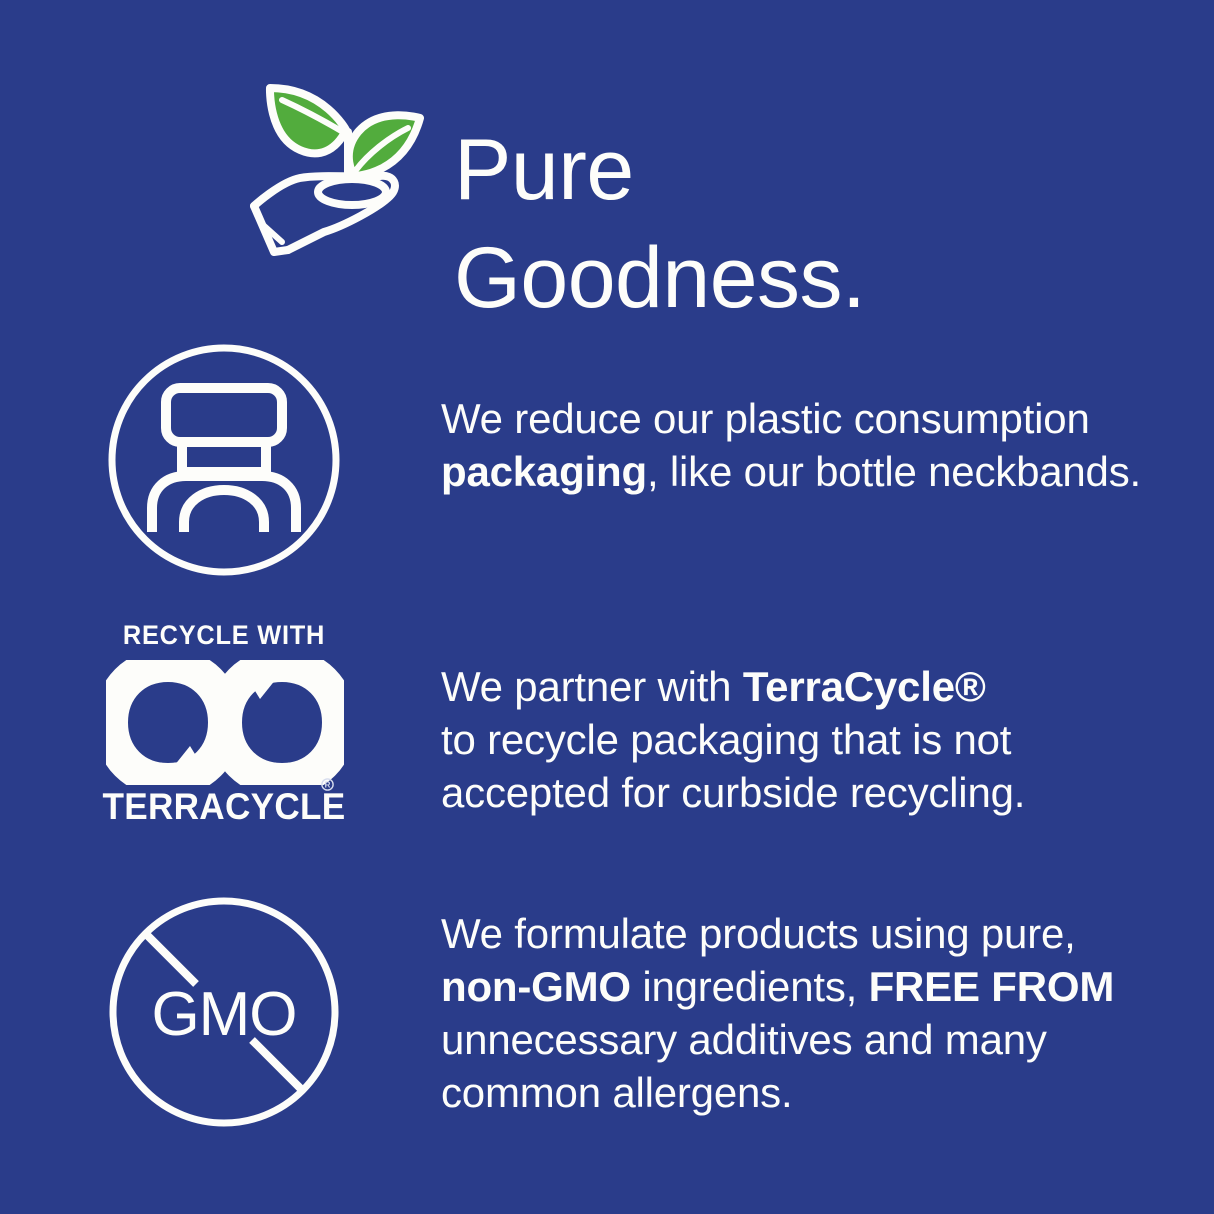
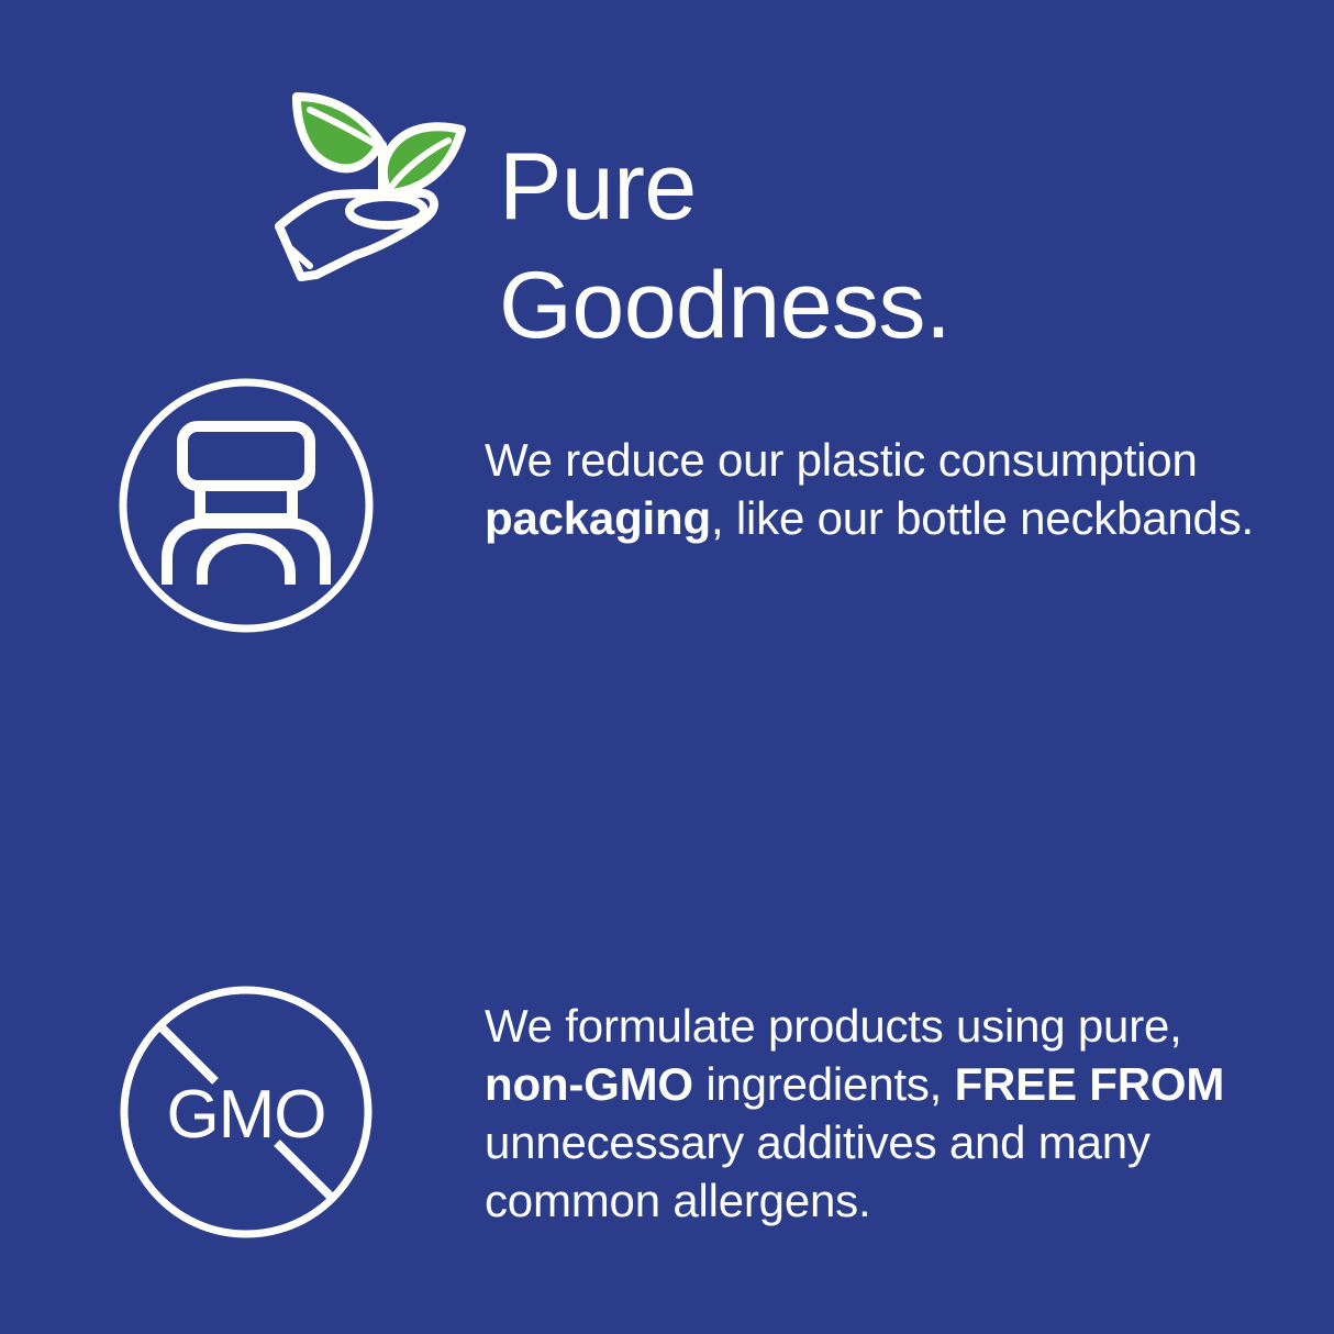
  Pure
  Goodness.
  We reduce our plastic consumption
  packaging, like our bottle neckbands.
- RECYCLE WITH
- R
- TERRACYCLE
- We partner with TerraCycle®
- to recycle packaging that is not
- accepted for curbside recycling.
  GMO
  We formulate products using pure,
  non-GMO ingredients, FREE FROM
  unnecessary additives and many
  common allergens.
